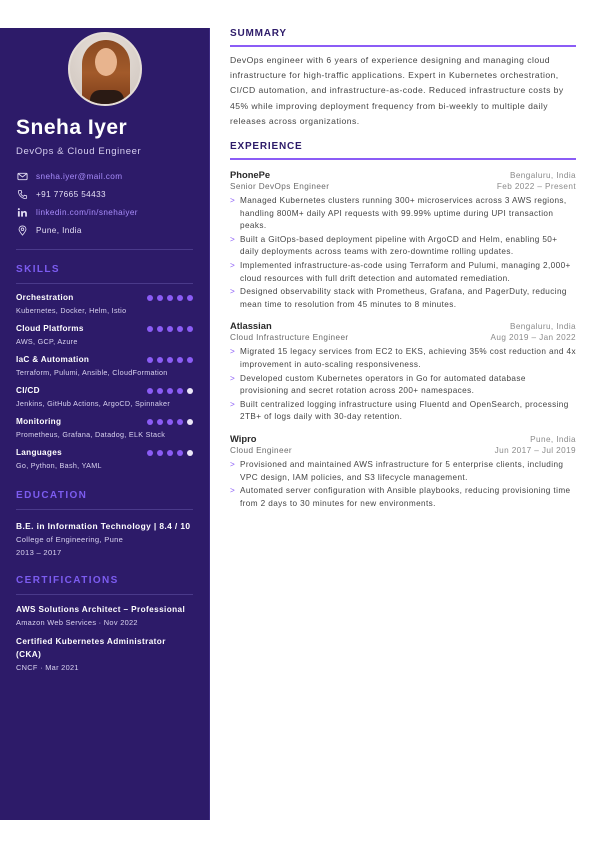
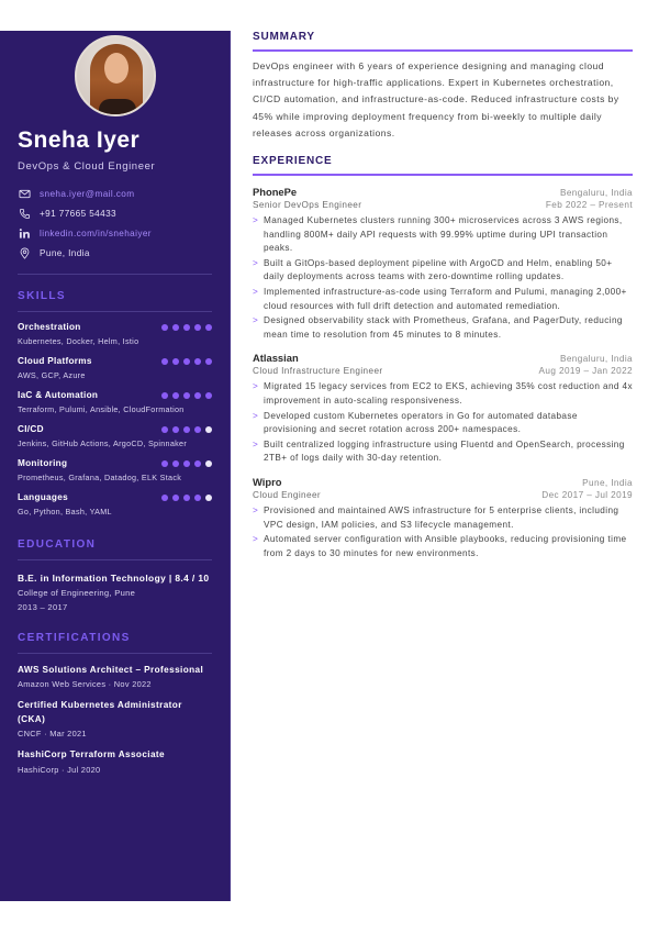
  Sneha Iyer
  DevOps & Cloud Engineer
  sneha.iyer@mail.com
  +91 77665 54433
  linkedin.com/in/snehaiyer
  Pune, India
  SKILLS
  Orchestration
  Kubernetes, Docker, Helm, Istio
  Cloud Platforms
  AWS, GCP, Azure
  IaC & Automation
  Terraform, Pulumi, Ansible, CloudFormation
  CI/CD
  Jenkins, GitHub Actions, ArgoCD, Spinnaker
  Monitoring
  Prometheus, Grafana, Datadog, ELK Stack
  Languages
  Go, Python, Bash, YAML
  EDUCATION
  B.E. in Information Technology | 8.4 / 10
  College of Engineering, Pune
  2013 – 2017
  CERTIFICATIONS
  AWS Solutions Architect – Professional
  Amazon Web Services · Nov 2022
  Certified Kubernetes Administrator (CKA)
  CNCF · Mar 2021
+ HashiCorp Terraform Associate
+ HashiCorp · Jul 2020
  SUMMARY
  DevOps engineer with 6 years of experience designing and managing cloud infrastructure for high-traffic applications. Expert in Kubernetes orchestration, CI/CD automation, and infrastructure-as-code. Reduced infrastructure costs by 45% while improving deployment frequency from bi-weekly to multiple daily releases across organizations.
  EXPERIENCE
  PhonePe
  Bengaluru, India
  Senior DevOps Engineer
  Feb 2022 – Present
  >
  Managed Kubernetes clusters running 300+ microservices across 3 AWS regions, handling 800M+ daily API requests with 99.99% uptime during UPI transaction peaks.
  >
  Built a GitOps-based deployment pipeline with ArgoCD and Helm, enabling 50+ daily deployments across teams with zero-downtime rolling updates.
  >
  Implemented infrastructure-as-code using Terraform and Pulumi, managing 2,000+ cloud resources with full drift detection and automated remediation.
  >
  Designed observability stack with Prometheus, Grafana, and PagerDuty, reducing mean time to resolution from 45 minutes to 8 minutes.
  Atlassian
  Bengaluru, India
  Cloud Infrastructure Engineer
  Aug 2019 – Jan 2022
  >
  Migrated 15 legacy services from EC2 to EKS, achieving 35% cost reduction and 4x improvement in auto-scaling responsiveness.
  >
  Developed custom Kubernetes operators in Go for automated database provisioning and secret rotation across 200+ namespaces.
  >
  Built centralized logging infrastructure using Fluentd and OpenSearch, processing 2TB+ of logs daily with 30-day retention.
  Wipro
  Pune, India
  Cloud Engineer
- Jun 2017 – Jul 2019
+ Dec 2017 – Jul 2019
  >
  Provisioned and maintained AWS infrastructure for 5 enterprise clients, including VPC design, IAM policies, and S3 lifecycle management.
  >
  Automated server configuration with Ansible playbooks, reducing provisioning time from 2 days to 30 minutes for new environments.
